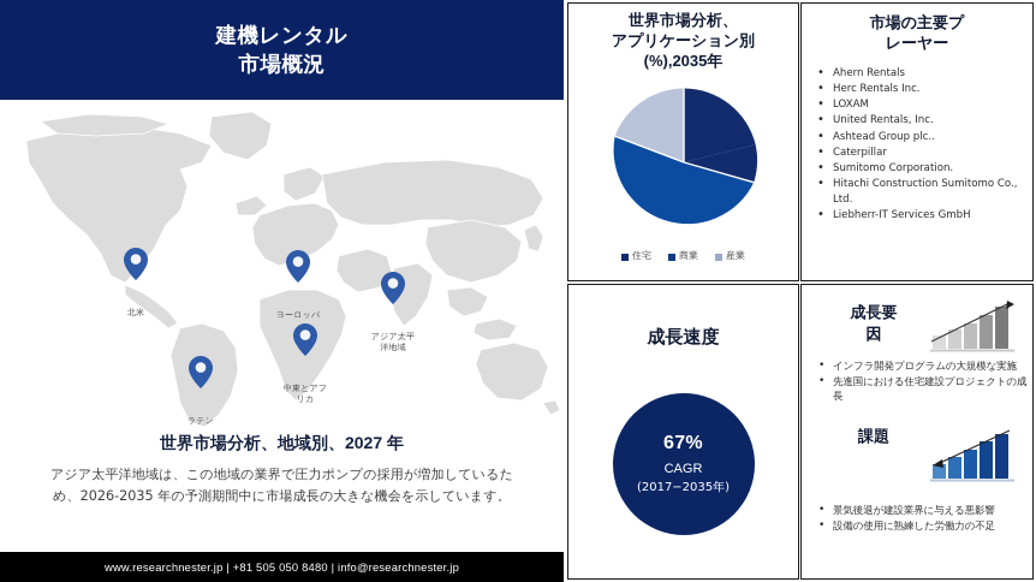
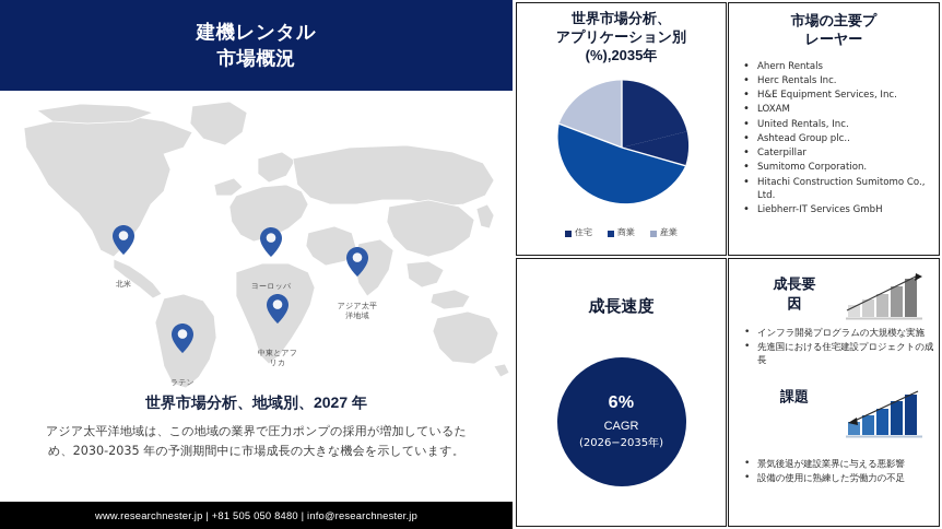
  建機レンタル
  市場概況
  北米
  ヨーロッパ
  アジア太平
  洋地域
  中東とアフ
  リカ
  ラテン
  世界市場分析、地域別、2027 年
- アジア太平洋地域は、この地域の業界で圧力ポンプの採用が増加しているため、2026-2035 年の予測期間中に市場成長の大きな機会を示しています。
+ アジア太平洋地域は、この地域の業界で圧力ポンプの採用が増加しているため、2030-2035 年の予測期間中に市場成長の大きな機会を示しています。
  www.researchnester.jp | +81 505 050 8480 | info@researchnester.jp
  世界市場分析、
  アプリケーション別
  (%),2035年
  住宅
  商業
  産業
  市場の主要プ
  レーヤー
  Ahern Rentals
  Herc Rentals Inc.
+ H&E Equipment Services, Inc.
  LOXAM
  United Rentals, Inc.
  Ashtead Group plc..
  Caterpillar
  Sumitomo Corporation.
  Hitachi Construction Sumitomo Co., Ltd.
  Liebherr-IT Services GmbH
  成長速度
- 67%
+ 6%
  CAGR
- (2017−2035年)
+ (2026−2035年)
  成長要
  因
  インフラ開発プログラムの大規模な実施
  先進国における住宅建設プロジェクトの成長
  課題
  景気後退が建設業界に与える悪影響
  設備の使用に熟練した労働力の不足
